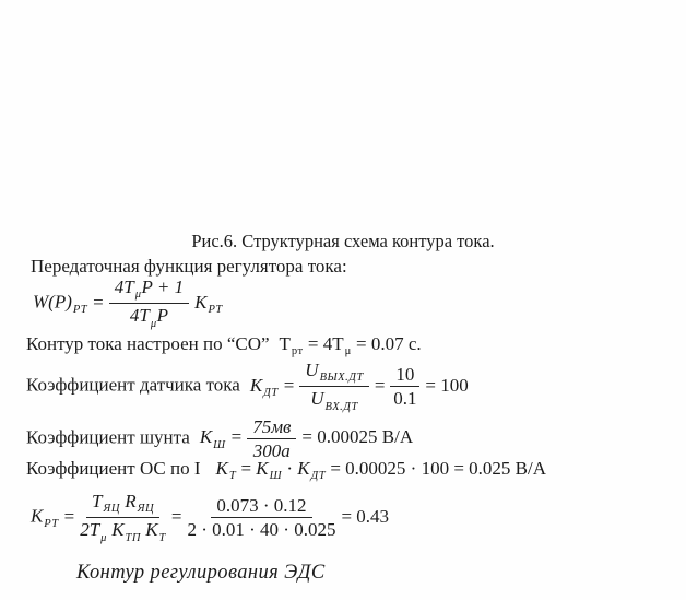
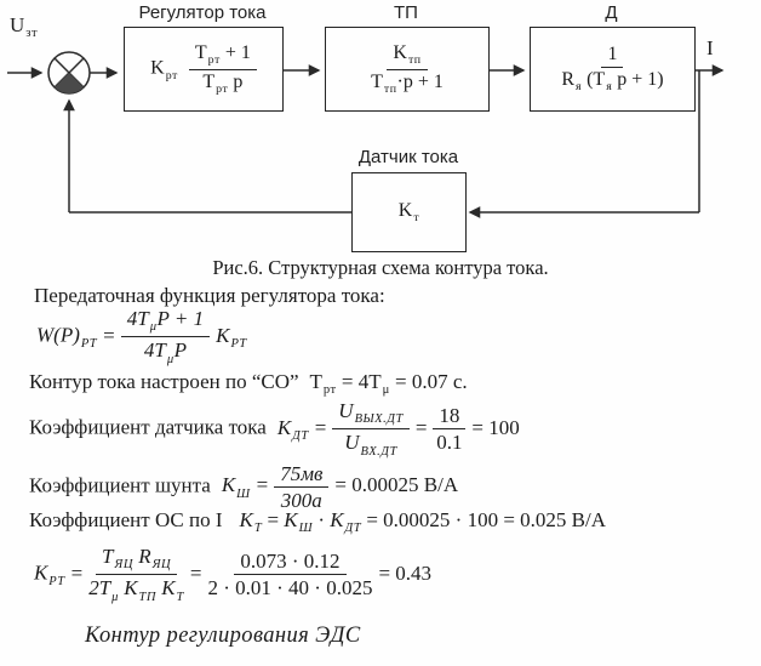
+ Uзт
+ I
+ Регулятор тока
+ ТП
+ Д
+ Датчик тока
+ Kрт
+ Tрт + 1
+ Tрт p
+ Kтп
+ Tтп·p + 1
+ 1
+ Rя (Tя p + 1)
+ Kт
  Рис.6. Структурная схема контура тока.
  Передаточная функция регулятора тока:
  W(P)РТ=
  4TμP + 1
  4TμP
  KРТ
  Контур тока настроен по “СО” Tрт = 4Tμ = 0.07 с.
  Коэффициент датчика тока КДТ=
  UВЫХ.ДТ
  UВХ.ДТ
  =
- 10
+ 18
  0.1
  = 100
  Коэффициент шунта КШ=
  75мв
  300а
  = 0.00025 В/А
  Коэффициент ОС по I КТ = КШ · КДТ = 0.00025 · 100 = 0.025 В/А
  КРТ=
  TЯЦ RЯЦ
  2Tμ КТП КТ
  =
  0.073 · 0.12
  2 · 0.01 · 40 · 0.025
  = 0.43
  Контур регулирования ЭДС
